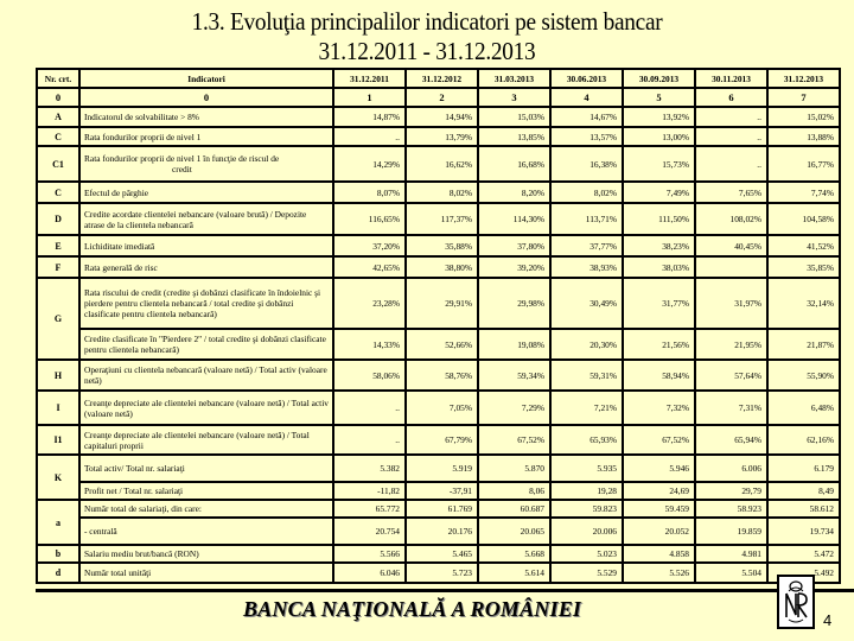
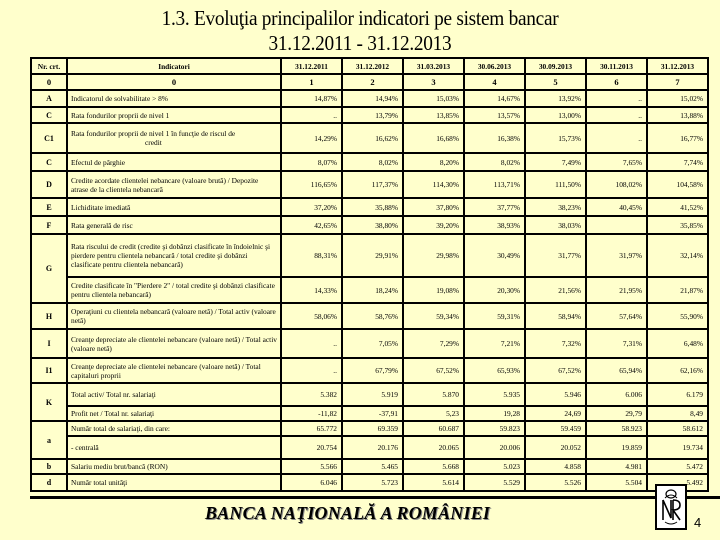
  1.3. Evoluţia principalilor indicatori pe sistem bancar
  31.12.2011 - 31.12.2013
  Nr. crt.	Indicatori	31.12.2011	31.12.2012	31.03.2013	30.06.2013	30.09.2013	30.11.2013	31.12.2013
  0	0	1	2	3	4	5	6	7
  A	Indicatorul de solvabilitate > 8%	14,87%	14,94%	15,03%	14,67%	13,92%	..	15,02%
  C	Rata fondurilor proprii de nivel 1	..	13,79%	13,85%	13,57%	13,00%	..	13,88%
  C1	Rata fondurilor proprii de nivel 1 în funcţie de riscul decredit	14,29%	16,62%	16,68%	16,38%	15,73%	..	16,77%
  C	Efectul de pârghie	8,07%	8,02%	8,20%	8,02%	7,49%	7,65%	7,74%
  D	Credite acordate clientelei nebancare (valoare brută) / Depozite atrase de la clientela nebancară	116,65%	117,37%	114,30%	113,71%	111,50%	108,02%	104,58%
  E	Lichiditate imediată	37,20%	35,88%	37,80%	37,77%	38,23%	40,45%	41,52%
  F	Rata generală de risc	42,65%	38,80%	39,20%	38,93%	38,03%		35,85%
- G	Rata riscului de credit (credite şi dobânzi clasificate în îndoielnic şi pierdere pentru clientela nebancară / total credite şi dobânzi clasificate pentru clientela nebancară)	23,28%	29,91%	29,98%	30,49%	31,77%	31,97%	32,14%
+ G	Rata riscului de credit (credite şi dobânzi clasificate în îndoielnic şi pierdere pentru clientela nebancară / total credite şi dobânzi clasificate pentru clientela nebancară)	88,31%	29,91%	29,98%	30,49%	31,77%	31,97%	32,14%
- Credite clasificate în "Pierdere 2" / total credite şi dobânzi clasificate pentru clientela nebancară)	14,33%	52,66%	19,08%	20,30%	21,56%	21,95%	21,87%
+ Credite clasificate în "Pierdere 2" / total credite şi dobânzi clasificate pentru clientela nebancară)	14,33%	18,24%	19,08%	20,30%	21,56%	21,95%	21,87%
  H	Operaţiuni cu clientela nebancară (valoare netă) / Total activ (valoare netă)	58,06%	58,76%	59,34%	59,31%	58,94%	57,64%	55,90%
  I	Creanţe depreciate ale clientelei nebancare (valoare netă) / Total activ (valoare netă)	..	7,05%	7,29%	7,21%	7,32%	7,31%	6,48%
  I1	Creanţe depreciate ale clientelei nebancare (valoare netă) / Total capitaluri proprii	..	67,79%	67,52%	65,93%	67,52%	65,94%	62,16%
  K	Total activ/ Total nr. salariaţi	5.382	5.919	5.870	5.935	5.946	6.006	6.179
- Profit net / Total nr. salariaţi	-11,82	-37,91	8,06	19,28	24,69	29,79	8,49
+ Profit net / Total nr. salariaţi	-11,82	-37,91	5,23	19,28	24,69	29,79	8,49
- a	Număr total de salariaţi, din care:	65.772	61.769	60.687	59.823	59.459	58.923	58.612
+ a	Număr total de salariaţi, din care:	65.772	69.359	60.687	59.823	59.459	58.923	58.612
  - centrală	20.754	20.176	20.065	20.006	20.052	19.859	19.734
  b	Salariu mediu brut/bancă (RON)	5.566	5.465	5.668	5.023	4.858	4.981	5.472
  d	Număr total unităţi	6.046	5.723	5.614	5.529	5.526	5.504	5.492
  BANCA NAŢIONALĂ A ROMÂNIEI
  4
